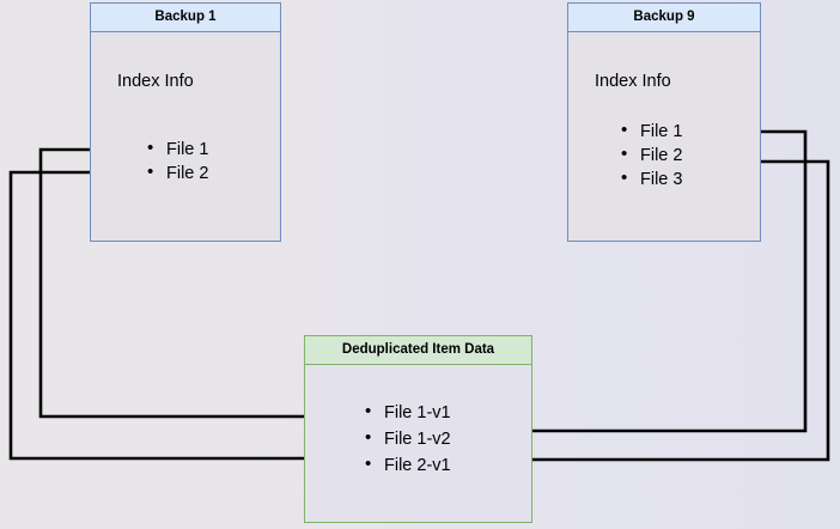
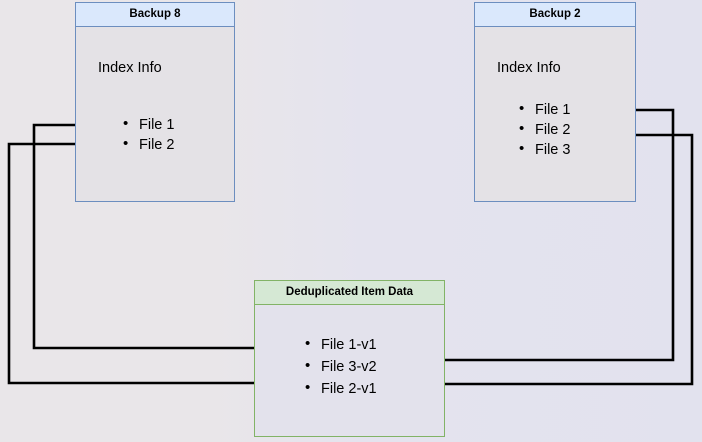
- Backup 1
+ Backup 8
  Index Info
  File 1
  File 2
- Backup 9
+ Backup 2
  Index Info
  File 1
  File 2
  File 3
  Deduplicated Item Data
  File 1-v1
- File 1-v2
+ File 3-v2
  File 2-v1
